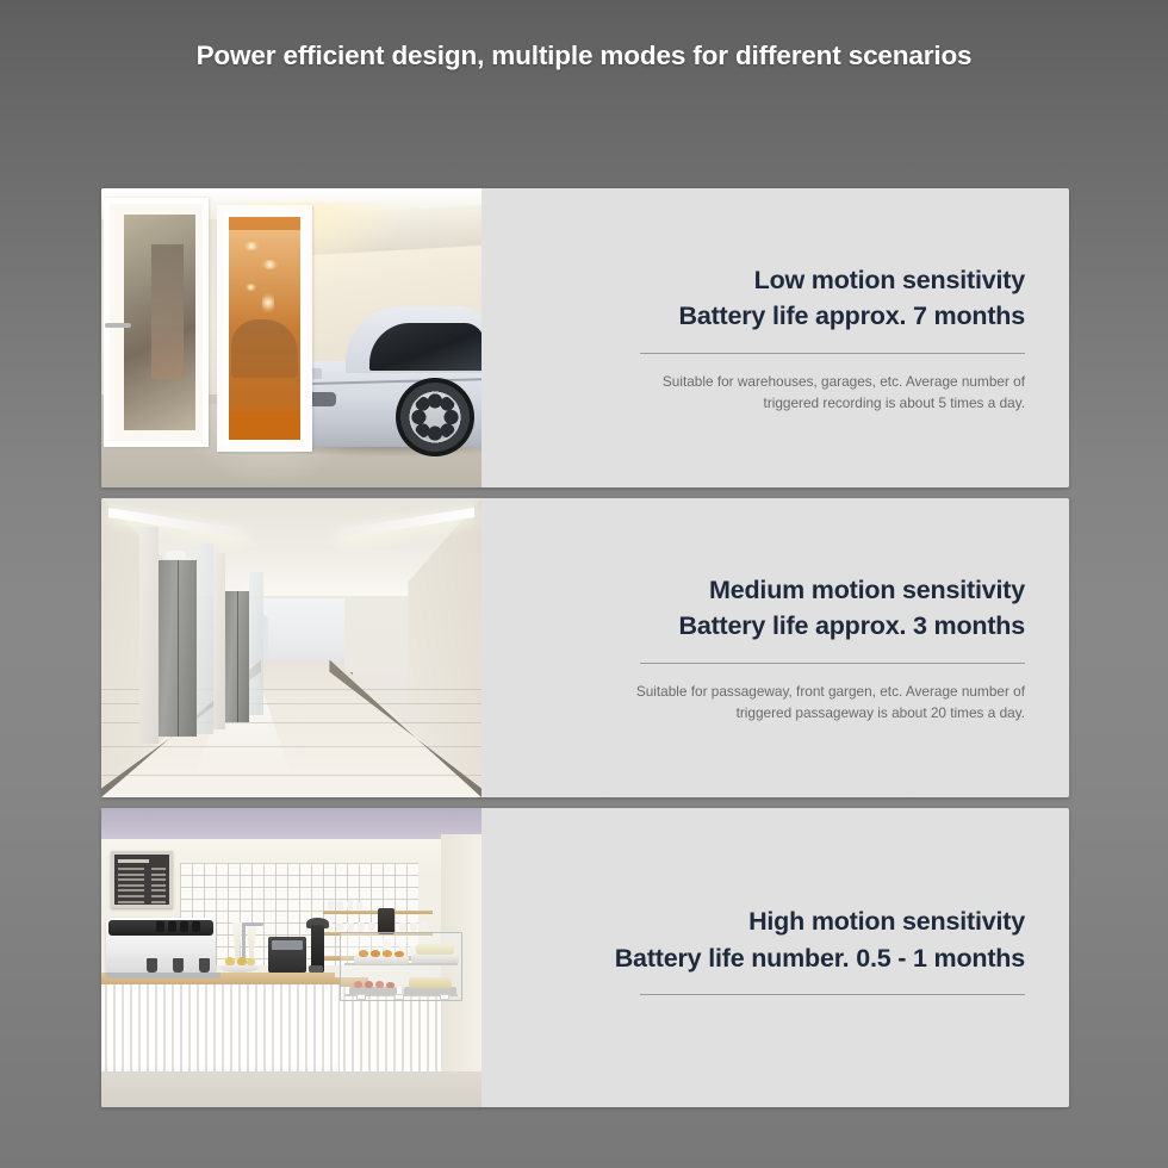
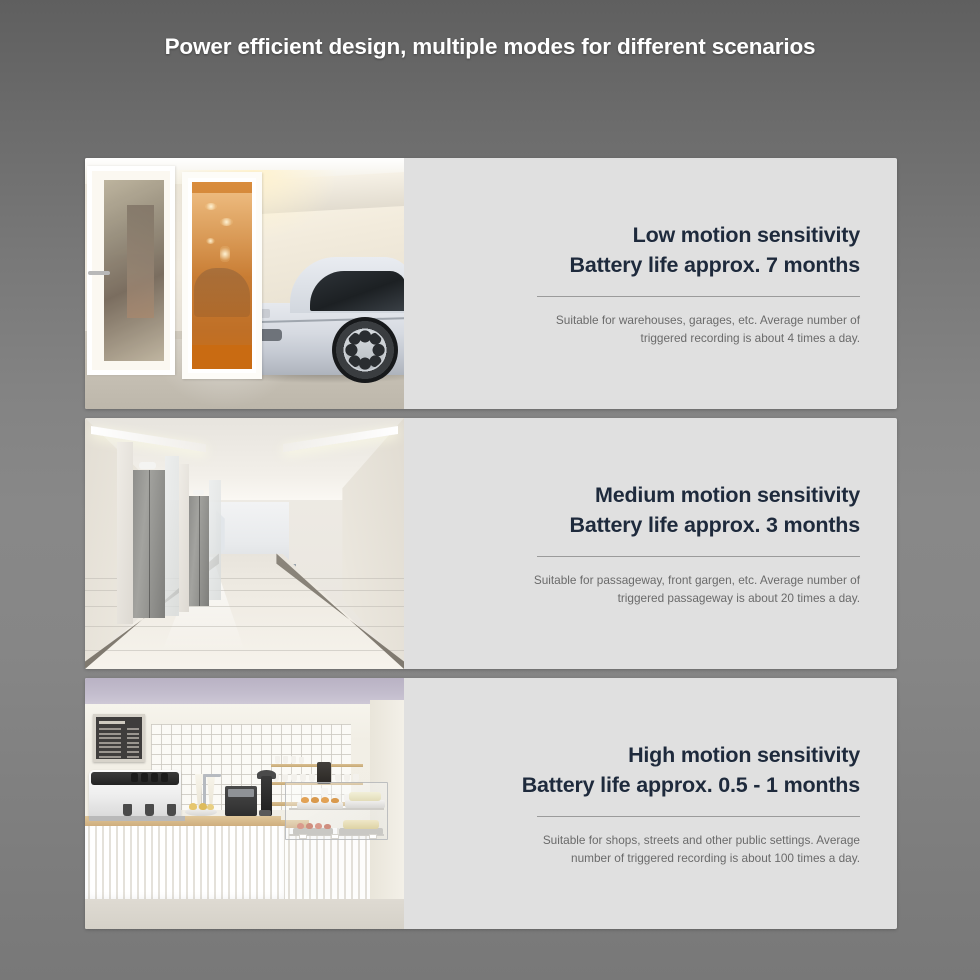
  Power efficient design, multiple modes for different scenarios
  Low motion sensitivity
  Battery life approx. 7 months
- Suitable for warehouses, garages, etc. Average number of triggered recording is about 5 times a day.
+ Suitable for warehouses, garages, etc. Average number of triggered recording is about 4 times a day.
  Medium motion sensitivity
  Battery life approx. 3 months
  Suitable for passageway, front gargen, etc. Average number of triggered passageway is about 20 times a day.
  High motion sensitivity
- Battery life number. 0.5 - 1 months
+ Battery life approx. 0.5 - 1 months
+ Suitable for shops, streets and other public settings. Average number of triggered recording is about 100 times a day.
